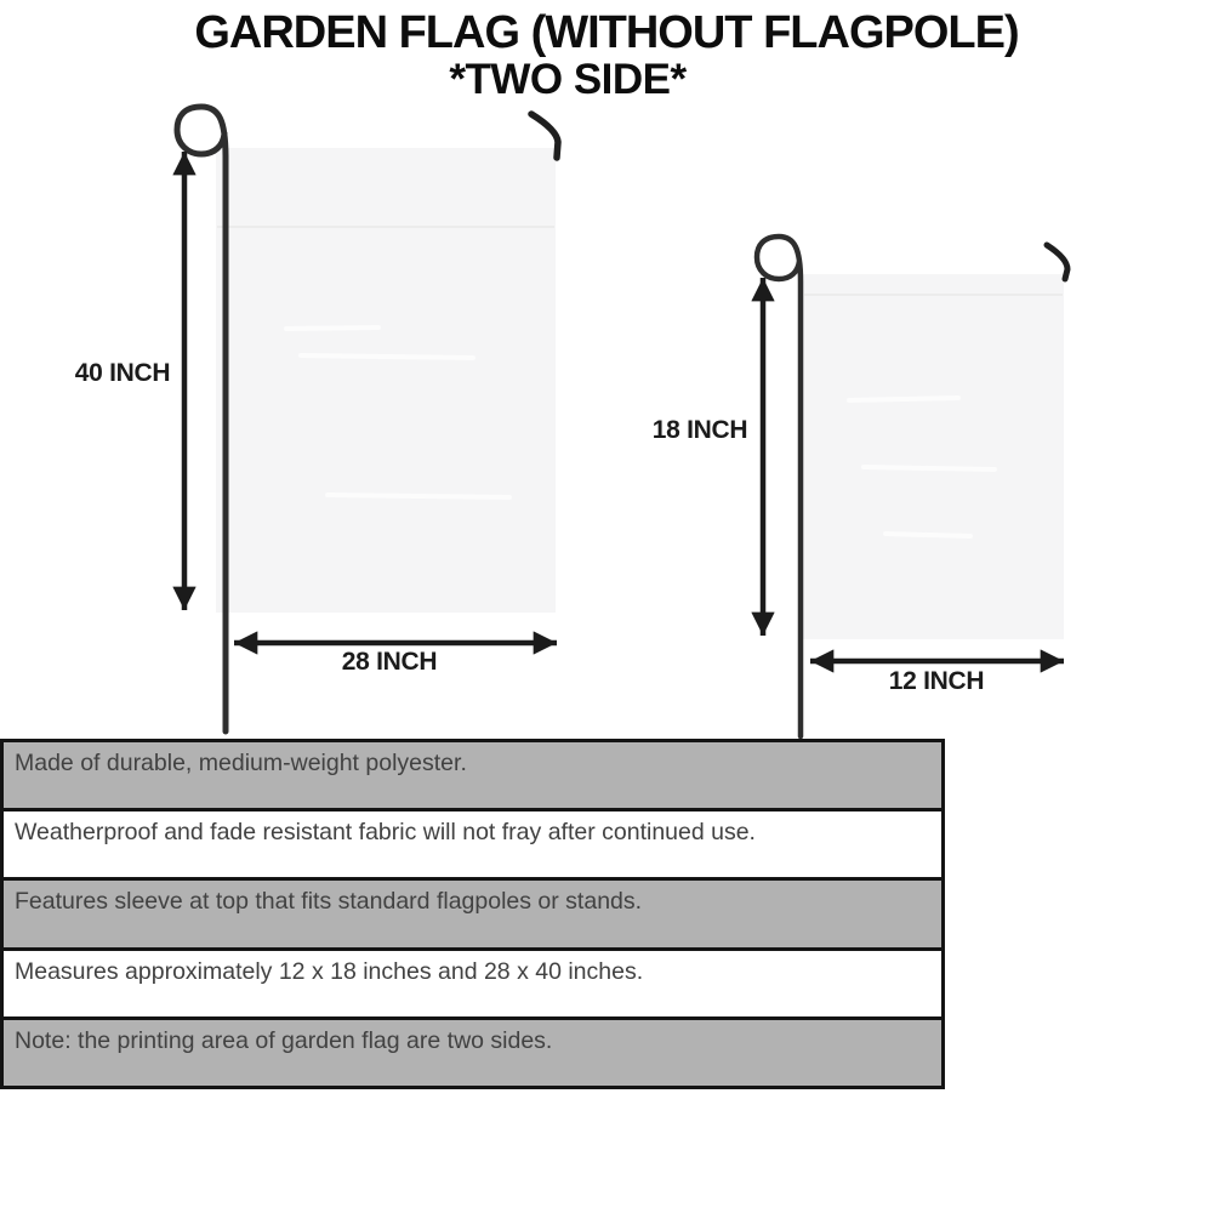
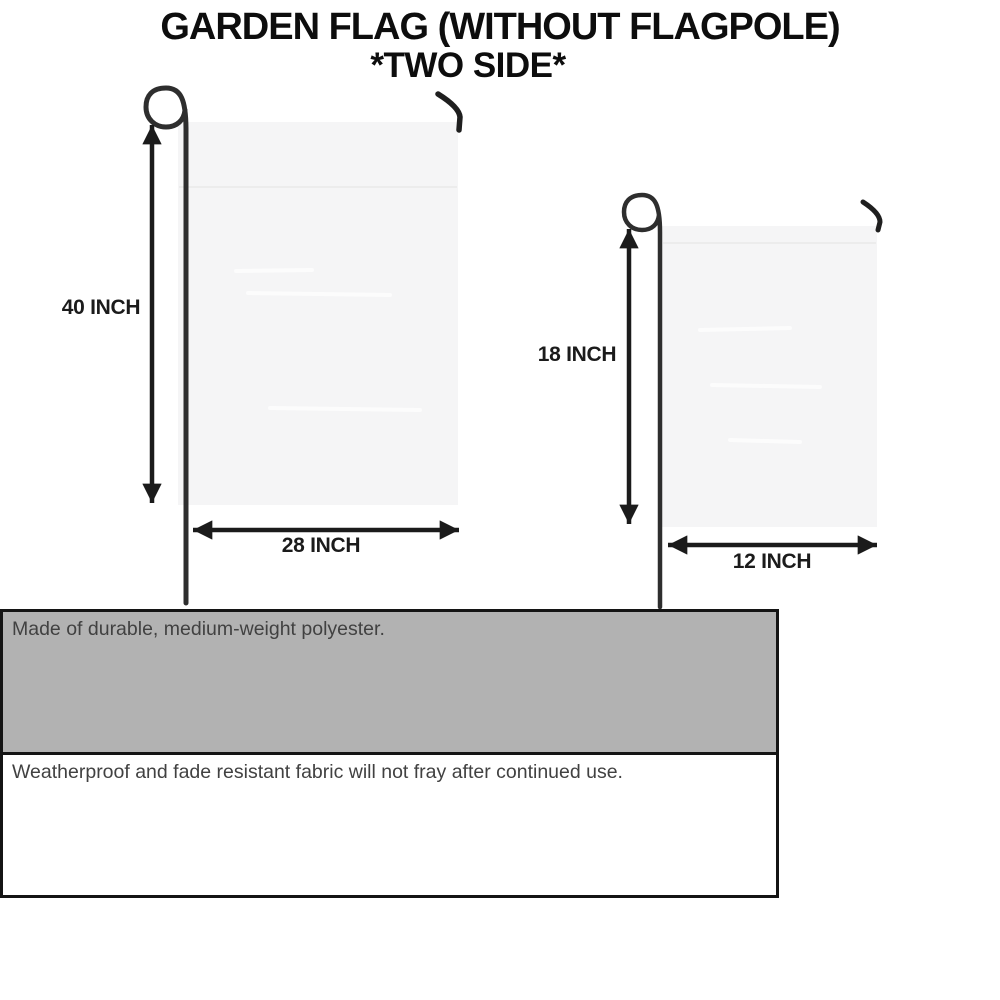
  GARDEN FLAG (WITHOUT FLAGPOLE)
  *TWO SIDE*
  40 INCH
  28 INCH
  18 INCH
  12 INCH
  Made of durable, medium-weight polyester.
  Weatherproof and fade resistant fabric will not fray after continued use.
- Features sleeve at top that fits standard flagpoles or stands.
- Measures approximately 12 x 18 inches and 28 x 40 inches.
- Note: the printing area of garden flag are two sides.
